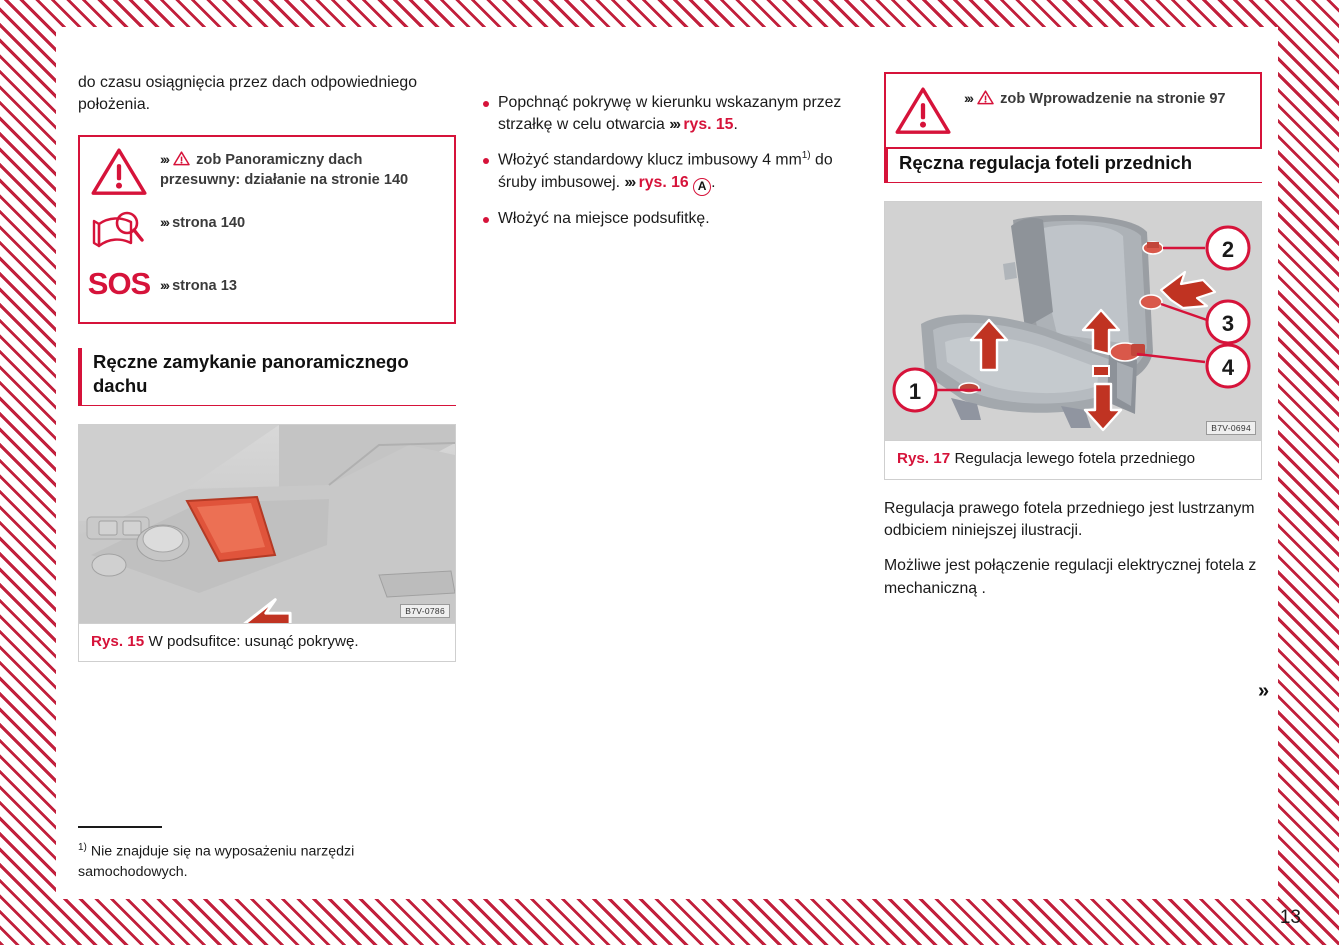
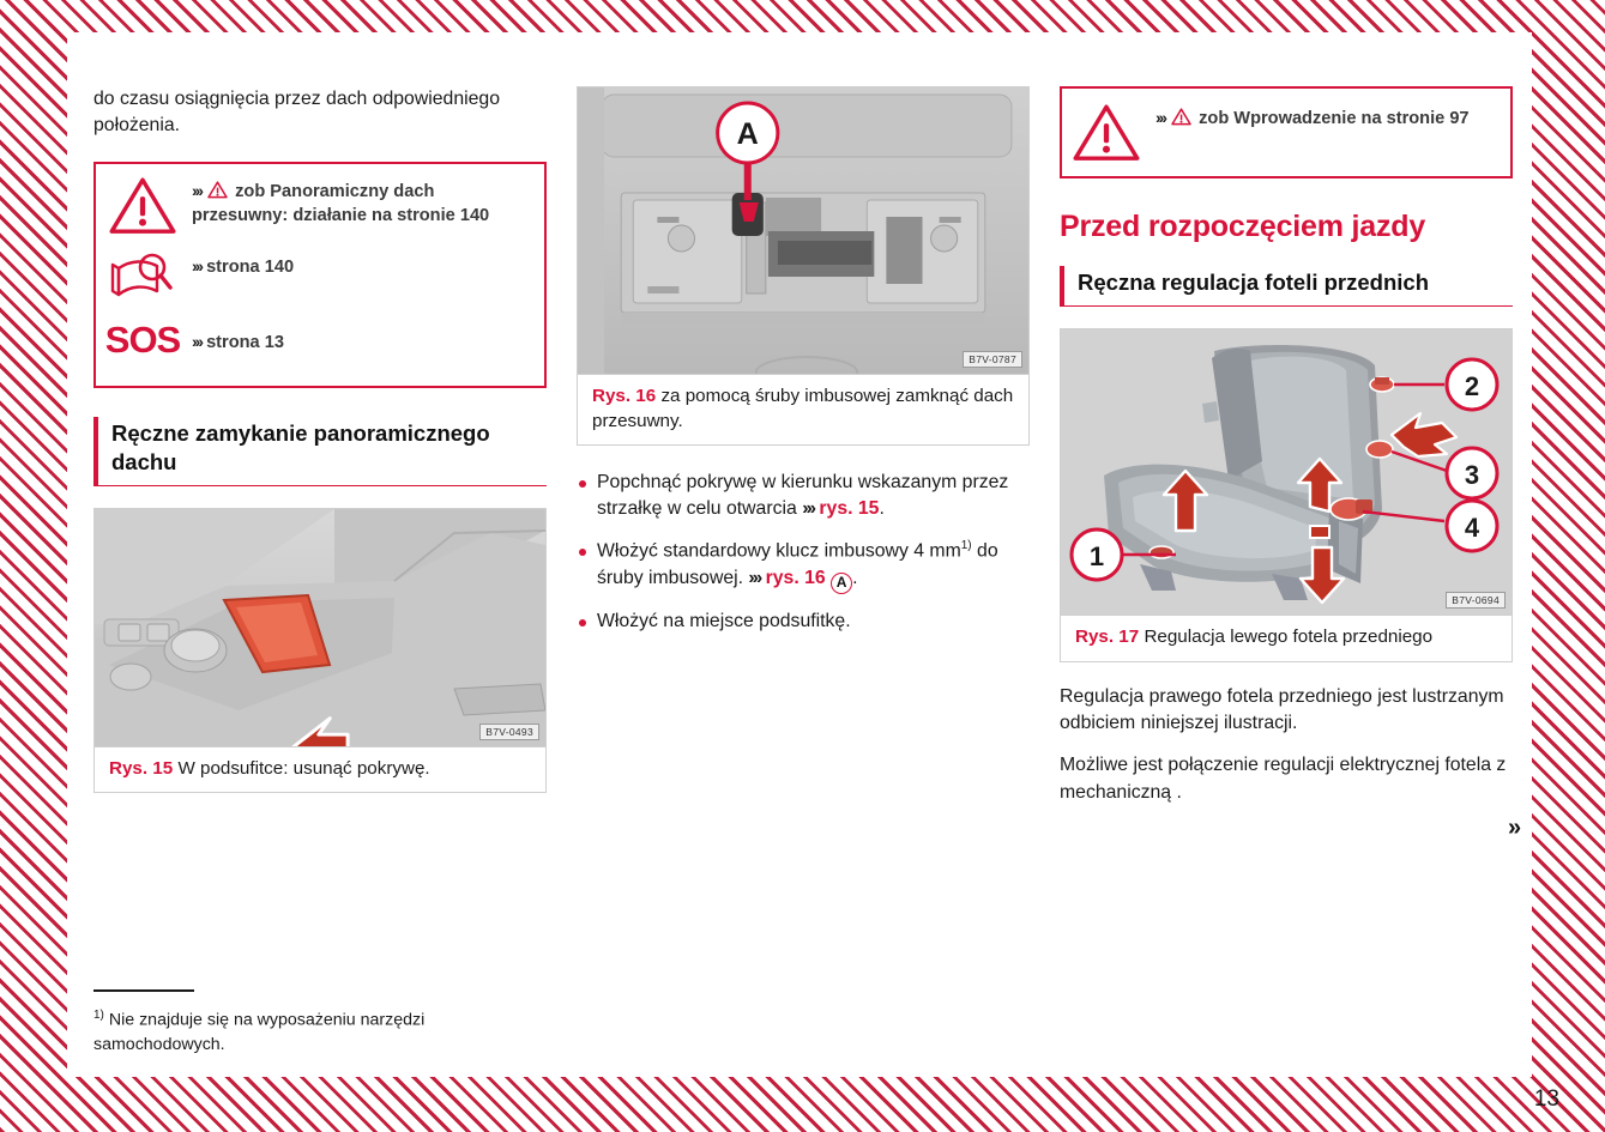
  do czasu osiągnięcia przez dach odpowiedniego położenia.
  ››› zob Panoramiczny dach przesuwny: działanie na stronie 140
  ››› strona 140
  SOS
  ››› strona 13
  Ręczne zamykanie panoramicznego dachu
- B7V-0786
+ B7V-0493
  Rys. 15 W podsufitce: usunąć pokrywę.
+ A
+ B7V-0787
+ Rys. 16 za pomocą śruby imbusowej zamknąć dach przesuwny.
  Popchnąć pokrywę w kierunku wskazanym przez strzałkę w celu otwarcia ››› rys. 15.
  Włożyć standardowy klucz imbusowy 4 mm1) do śruby imbusowej. ››› rys. 16 A .
  Włożyć na miejsce podsufitkę.
  ››› zob Wprowadzenie na stronie 97
+ Przed rozpoczęciem jazdy
  Ręczna regulacja foteli przednich
  1
  2
  3
  4
  B7V-0694
  Rys. 17 Regulacja lewego fotela przedniego
  Regulacja prawego fotela przedniego jest lustrzanym odbiciem niniejszej ilustracji.
  Możliwe jest połączenie regulacji elektrycznej fotela z mechaniczną .
  1) Nie znajduje się na wyposażeniu narzędzi samochodowych.
  »
  13
